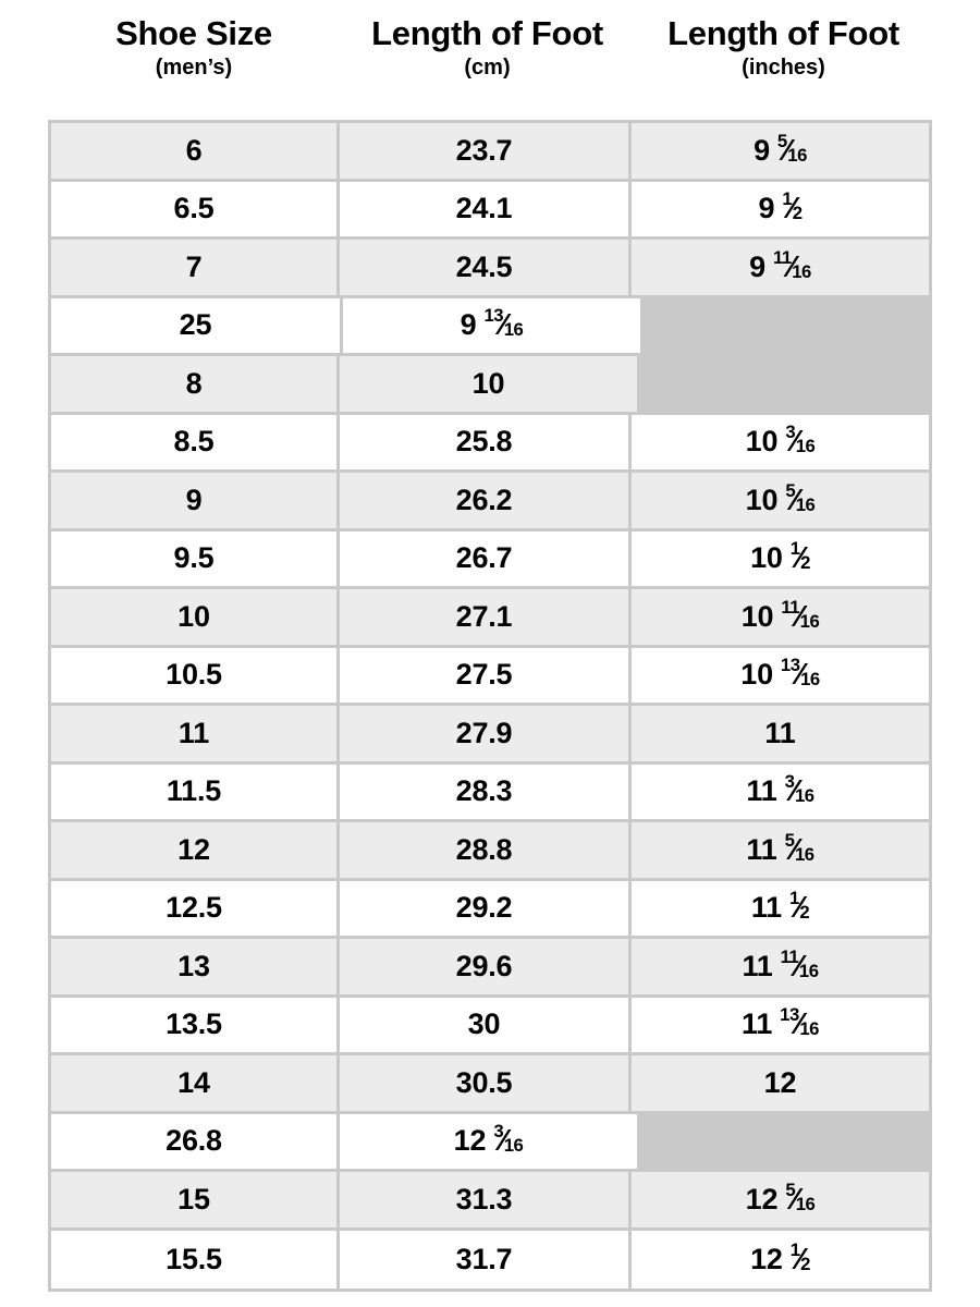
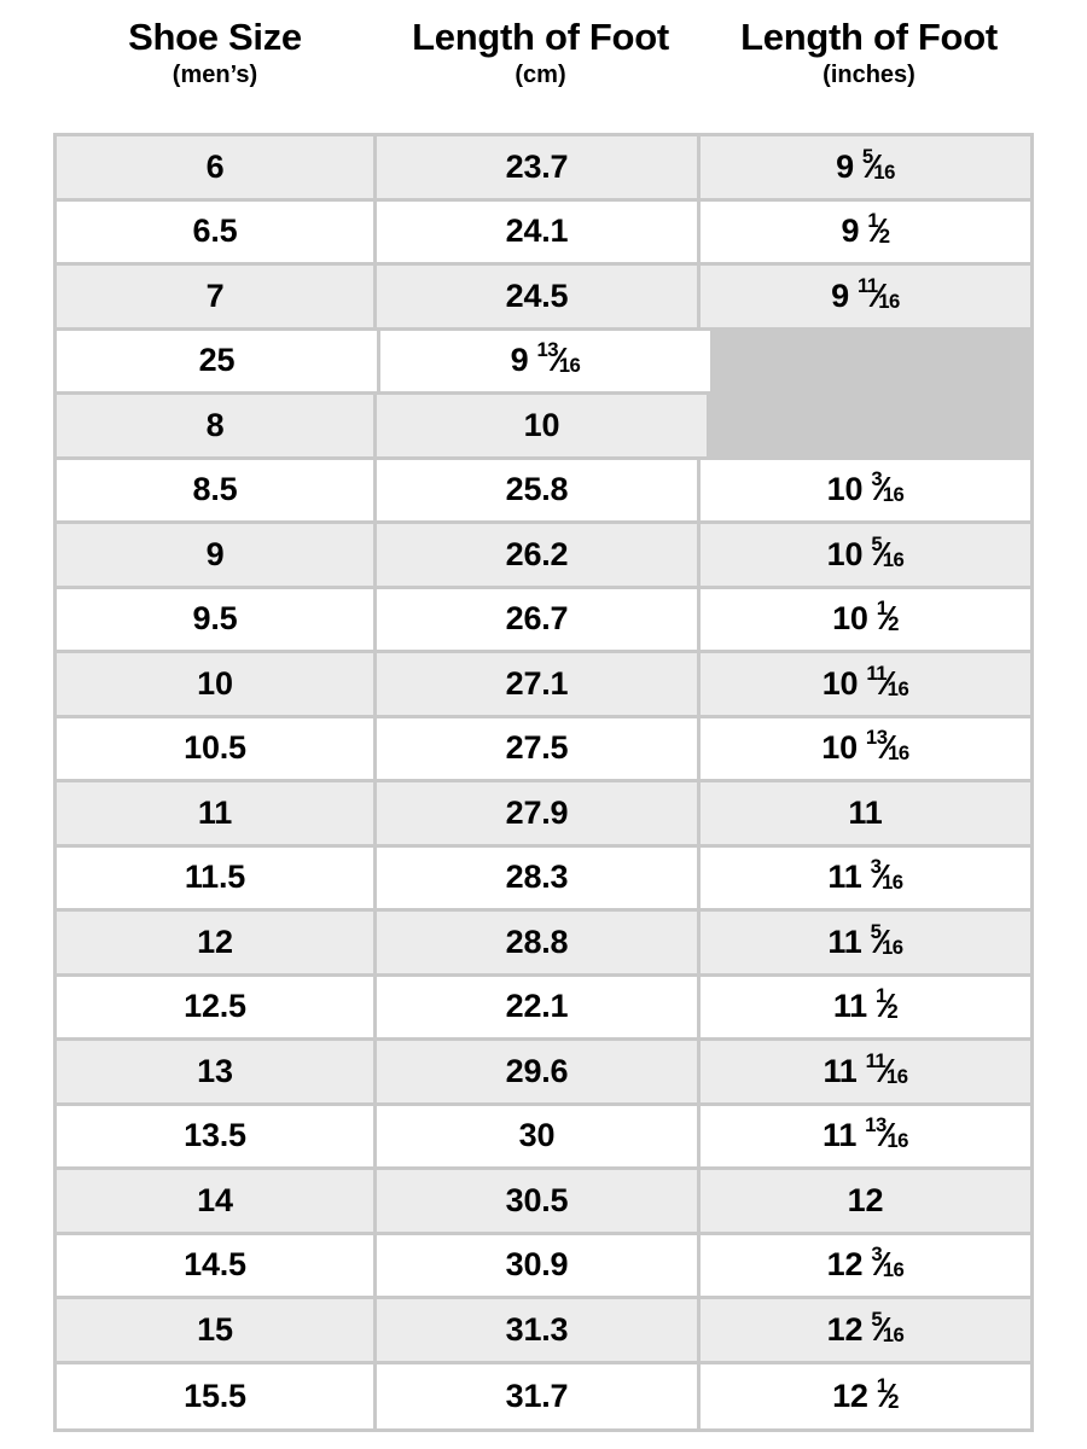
  Shoe Size
  (men’s)
  Length of Foot
  (cm)
  Length of Foot
  (inches)
  6
  23.7
  9
  5⁄16
  6.5
  24.1
  9
  1⁄2
  7
  24.5
  9
  11⁄16
  25
  9
  13⁄16
  8
  10
  8.5
  25.8
  10
  3⁄16
  9
  26.2
  10
  5⁄16
  9.5
  26.7
  10
  1⁄2
  10
  27.1
  10
  11⁄16
  10.5
  27.5
  10
  13⁄16
  11
  27.9
  11
  11.5
  28.3
  11
  3⁄16
  12
  28.8
  11
  5⁄16
  12.5
- 29.2
+ 22.1
  11
  1⁄2
  13
  29.6
  11
  11⁄16
  13.5
  30
  11
  13⁄16
  14
  30.5
  12
- 26.8
+ 14.5
+ 30.9
  12
  3⁄16
  15
  31.3
  12
  5⁄16
  15.5
  31.7
  12
  1⁄2
